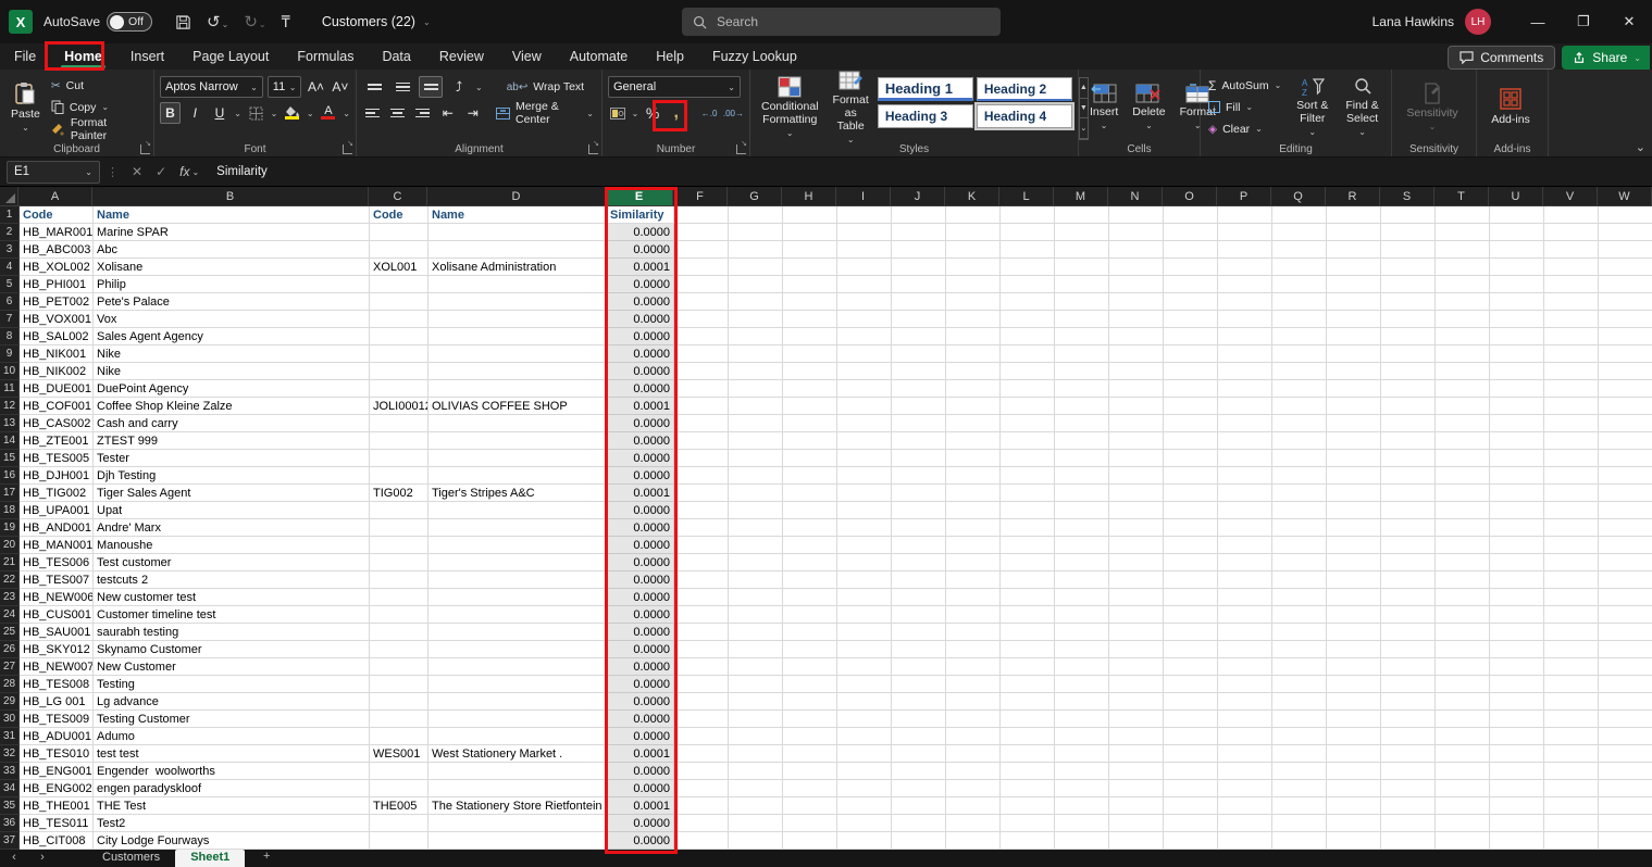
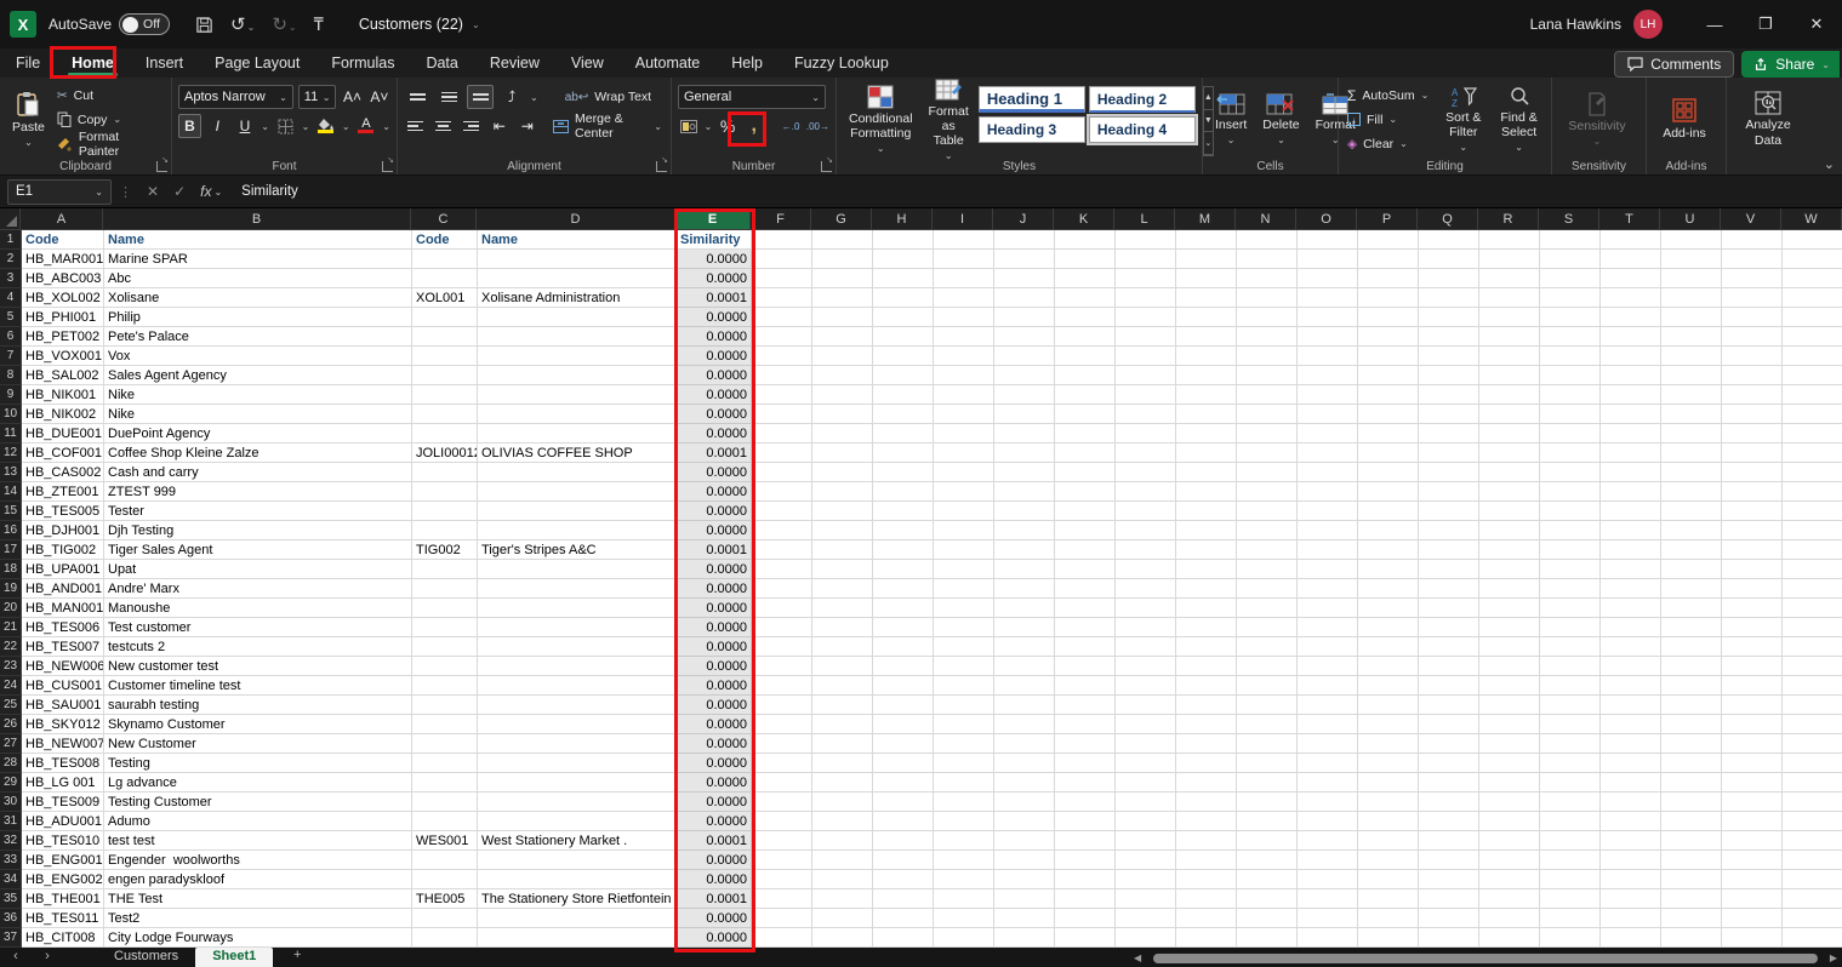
  X
  AutoSave
  Off
  ↺⌄
  ↻⌄
  ₸
  Customers (22)
  ⌄
- Search
  Lana Hawkins
  LH
  —
  ❐
  ✕
  File
  Home
  Insert
  Page Layout
  Formulas
  Data
  Review
  View
  Automate
  Help
  Fuzzy Lookup
  Comments
  Share
  ⌄
  Paste
  ⌄
  ✂
  Cut
  Copy
  ⌄
  Format Painter
  Clipboard
  Aptos Narrow
  ⌄
  11
  ⌄
  A˄
  A˅
  B
  I
  U
  ⌄
  ⌄
  ⌄
  A
  ⌄
  Font
  ⤴
  ⌄
  ab↩
  Wrap Text
  ⇤
  ⇥
  Merge & Center
  ⌄
  Alignment
  General
  ⌄
  ⌄
  %
  ,
  ←.0
  .00→
  Number
  Conditional Formatting
  ⌄
  Format as Table
  ⌄
  Heading 1
  Heading 2
  Heading 3
  Heading 4
  Styles
  Insert
  ⌄
  Delete
  ⌄
  Format
  ⌄
  Cells
  Σ
  AutoSum
  ⌄
  ↓
  Fill
  ⌄
  ◈
  Clear
  ⌄
  A
  Z
  Sort & Filter
  ⌄
  Find & Select
  ⌄
  Editing
  Sensitivity
  ⌄
  Sensitivity
  Add-ins
  Add-ins
+ Analyze Data
  ⌄
  E1
  ⌄
  ⋮
  ✕
  ✓
  fx
  ⌄
  Similarity
  A
  B
  C
  D
  E
  F
  G
  H
  I
  J
  K
  L
  M
  N
  O
  P
  Q
  R
  S
  T
  U
  V
  W
  1
  Code
  Name
  Code
  Name
  Similarity
  2
  HB_MAR001
  Marine SPAR
  0.0000
  3
  HB_ABC003
  Abc
  0.0000
  4
  HB_XOL002
  Xolisane
  XOL001
  Xolisane Administration
  0.0001
  5
  HB_PHI001
  Philip
  0.0000
  6
  HB_PET002
  Pete's Palace
  0.0000
  7
  HB_VOX001
  Vox
  0.0000
  8
  HB_SAL002
  Sales Agent Agency
  0.0000
  9
  HB_NIK001
  Nike
  0.0000
  10
  HB_NIK002
  Nike
  0.0000
  11
  HB_DUE001
  DuePoint Agency
  0.0000
  12
  HB_COF001
  Coffee Shop Kleine Zalze
  JOLI0001
  OLIVIAS COFFEE SHOP
  0.0001
  13
  HB_CAS002
  Cash and carry
  0.0000
  14
  HB_ZTE001
  ZTEST 999
  0.0000
  15
  HB_TES005
  Tester
  0.0000
  16
  HB_DJH001
  Djh Testing
  0.0000
  17
  HB_TIG002
  Tiger Sales Agent
  TIG002
  Tiger's Stripes A&C
  0.0001
  18
  HB_UPA001
  Upat
  0.0000
  19
  HB_AND001
  Andre' Marx
  0.0000
  20
  HB_MAN001
  Manoushe
  0.0000
  21
  HB_TES006
  Test customer
  0.0000
  22
  HB_TES007
  testcuts 2
  0.0000
  23
  HB_NEW006
  New customer test
  0.0000
  24
  HB_CUS001
  Customer timeline test
  0.0000
  25
  HB_SAU001
  saurabh testing
  0.0000
  26
  HB_SKY012
  Skynamo Customer
  0.0000
  27
  HB_NEW007
  New Customer
  0.0000
  28
  HB_TES008
  Testing
  0.0000
  29
  HB_LG 001
  Lg advance
  0.0000
  30
  HB_TES009
  Testing Customer
  0.0000
  31
  HB_ADU001
  Adumo
  0.0000
  32
  HB_TES010
  test test
  WES001
  West Stationery Market .
  0.0001
  33
  HB_ENG001
  Engender woolworths
  0.0000
  34
  HB_ENG002
  engen paradyskloof
  0.0000
  35
  HB_THE001
  THE Test
  THE005
  The Stationery Store Rietfontein
  0.0001
  36
  HB_TES011
  Test2
  0.0000
  37
  HB_CIT008
  City Lodge Fourways
  0.0000
  ‹
  ›
  Customers
  Sheet1
  +
+ ◀
+ ▶
